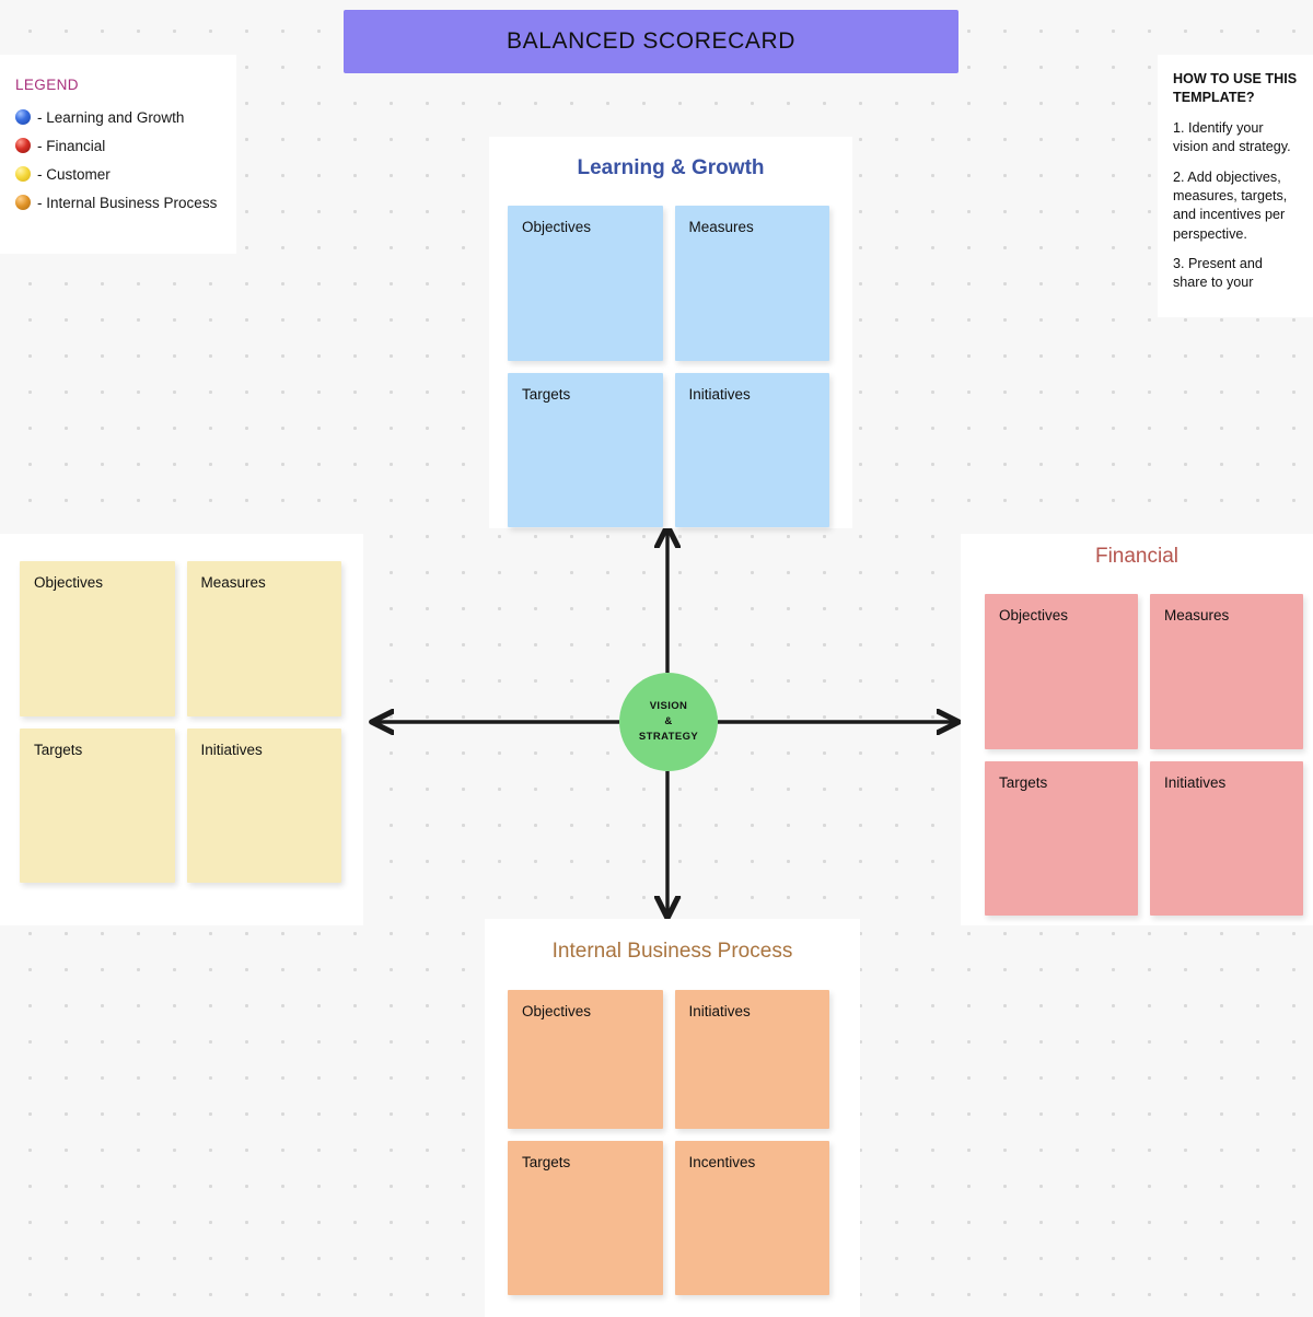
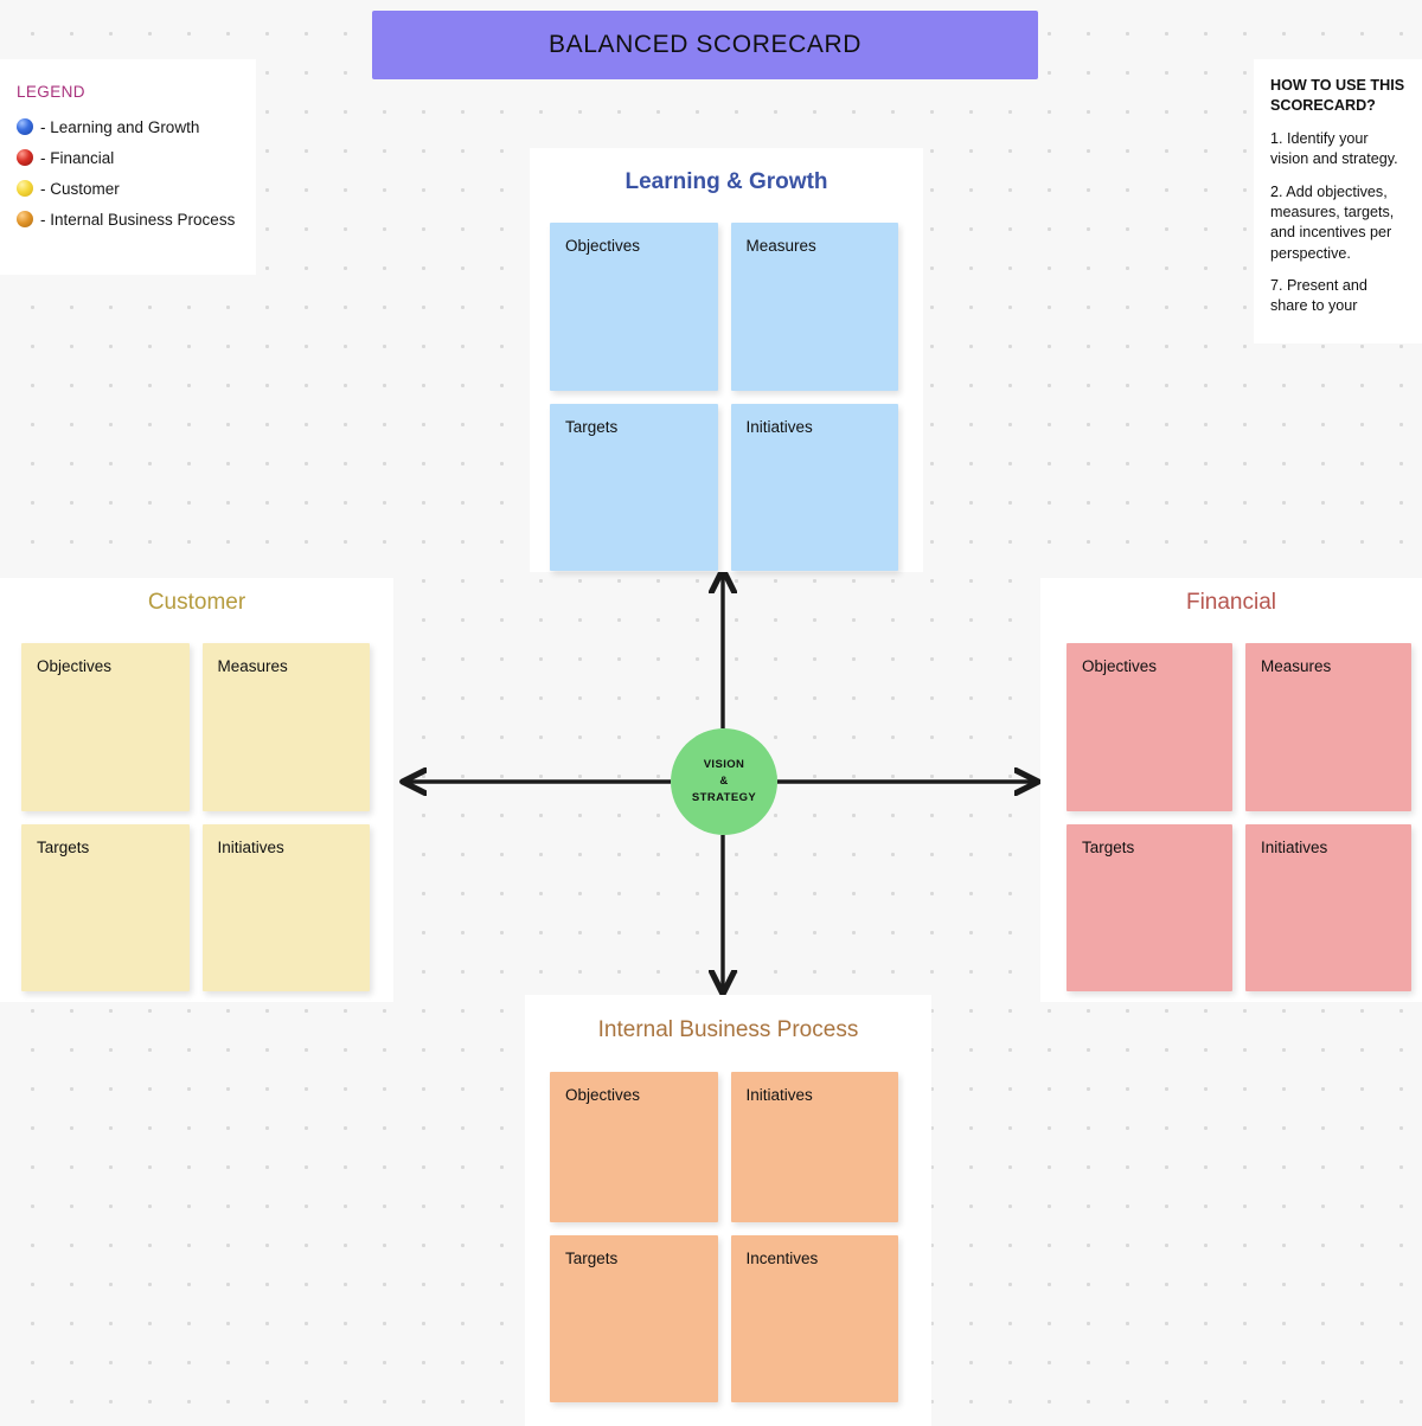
  BALANCED SCORECARD
  LEGEND
  - Learning and Growth
  - Financial
  - Customer
  - Internal Business Process
- HOW TO USE THIS TEMPLATE?
+ HOW TO USE THIS SCORECARD?
  1. Identify your vision and strategy.
  2. Add objectives, measures, targets, and incentives per perspective.
- 3. Present and share to your
+ 7. Present and share to your
  Learning & Growth
  Objectives
  Measures
  Targets
  Initiatives
+ Customer
  Objectives
  Measures
  Targets
  Initiatives
  Financial
  Objectives
  Measures
  Targets
  Initiatives
  Internal Business Process
  Objectives
  Initiatives
  Targets
  Incentives
  VISION
  &
  STRATEGY
